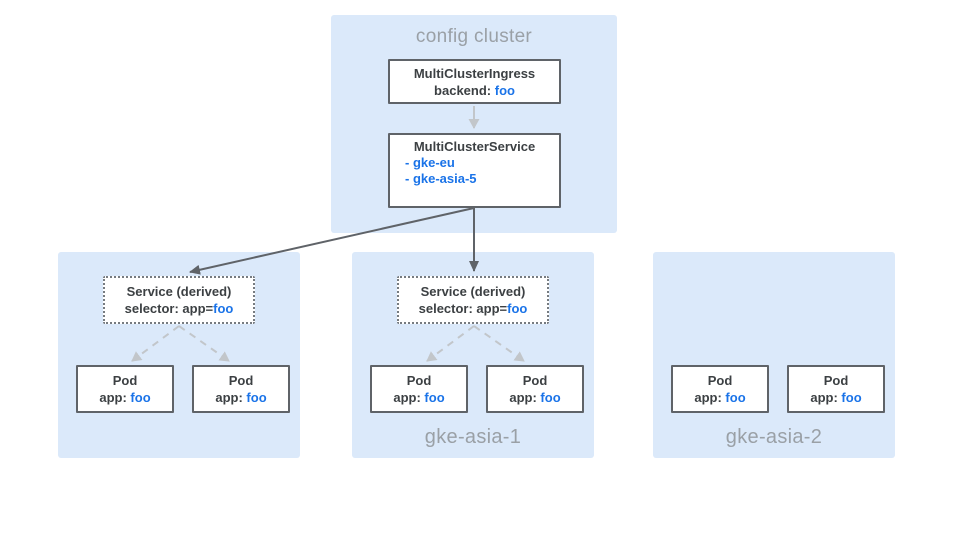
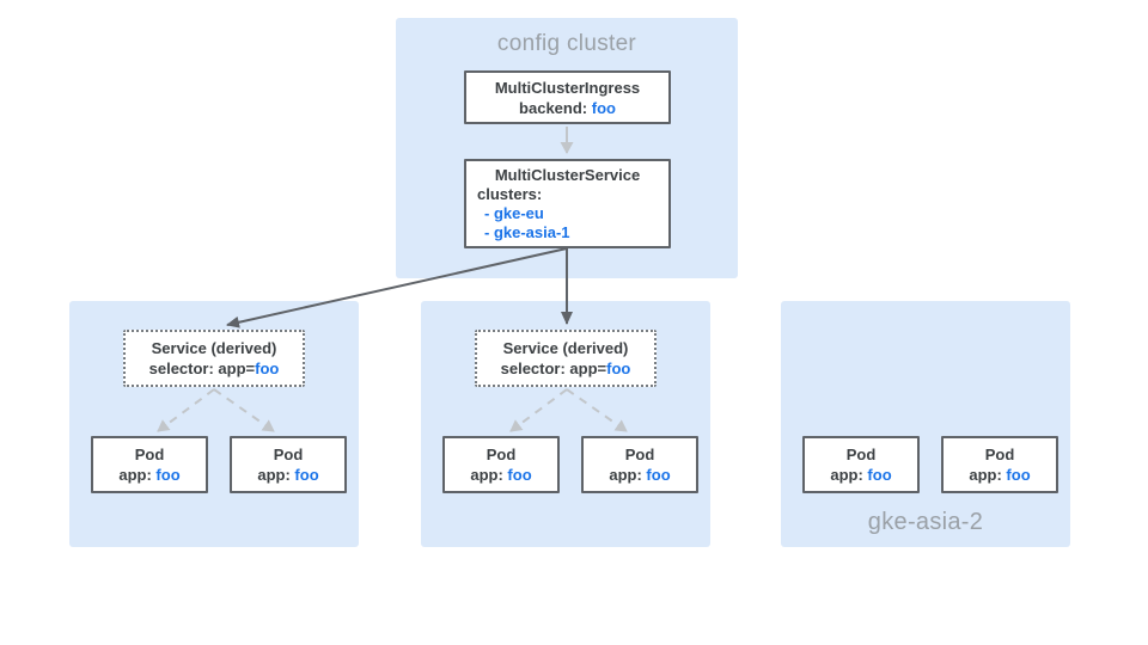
  config cluster
  MultiClusterIngress
  backend: foo
  MultiClusterService
+ clusters:
  - gke-eu
- - gke-asia-5
+ - gke-asia-1
  Service (derived)
  selector: app=foo
  Pod
  app: foo
  Pod
  app: foo
  Service (derived)
  selector: app=foo
  Pod
  app: foo
  Pod
  app: foo
- gke-asia-1
  Pod
  app: foo
  Pod
  app: foo
  gke-asia-2
